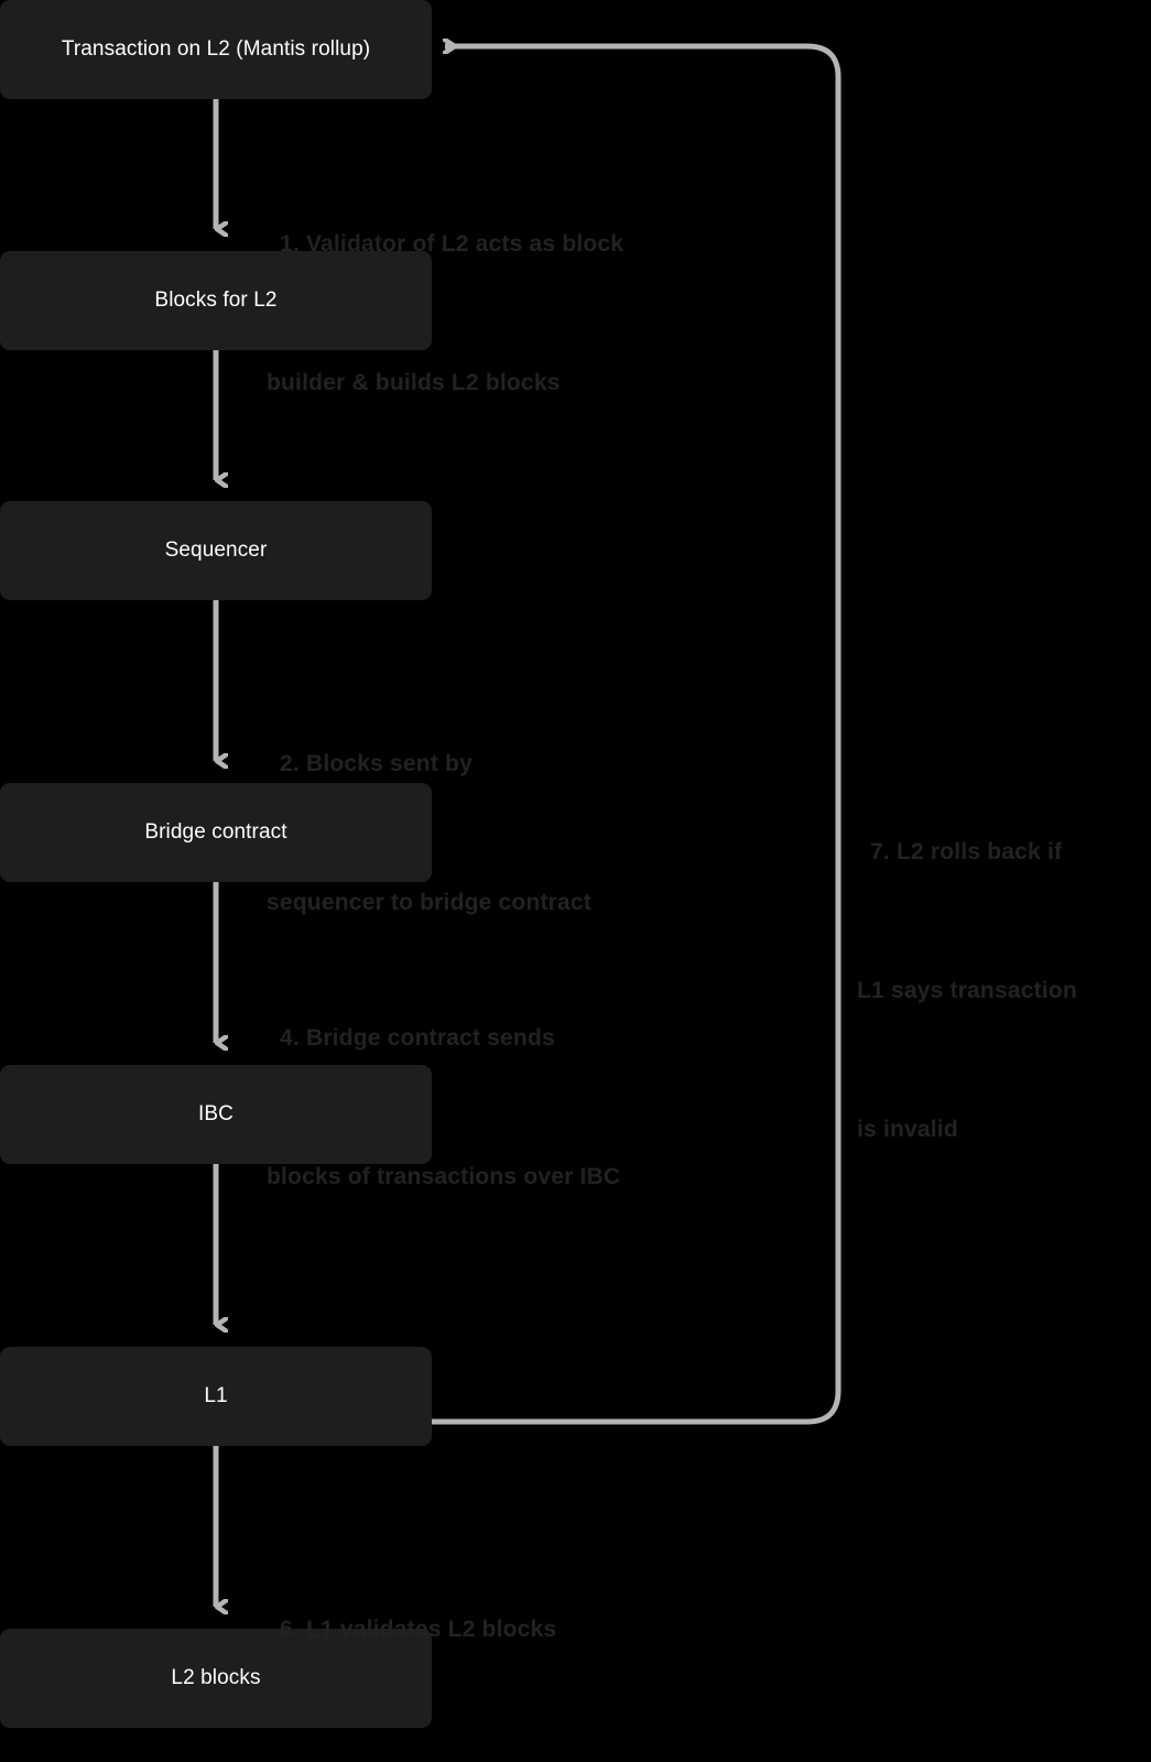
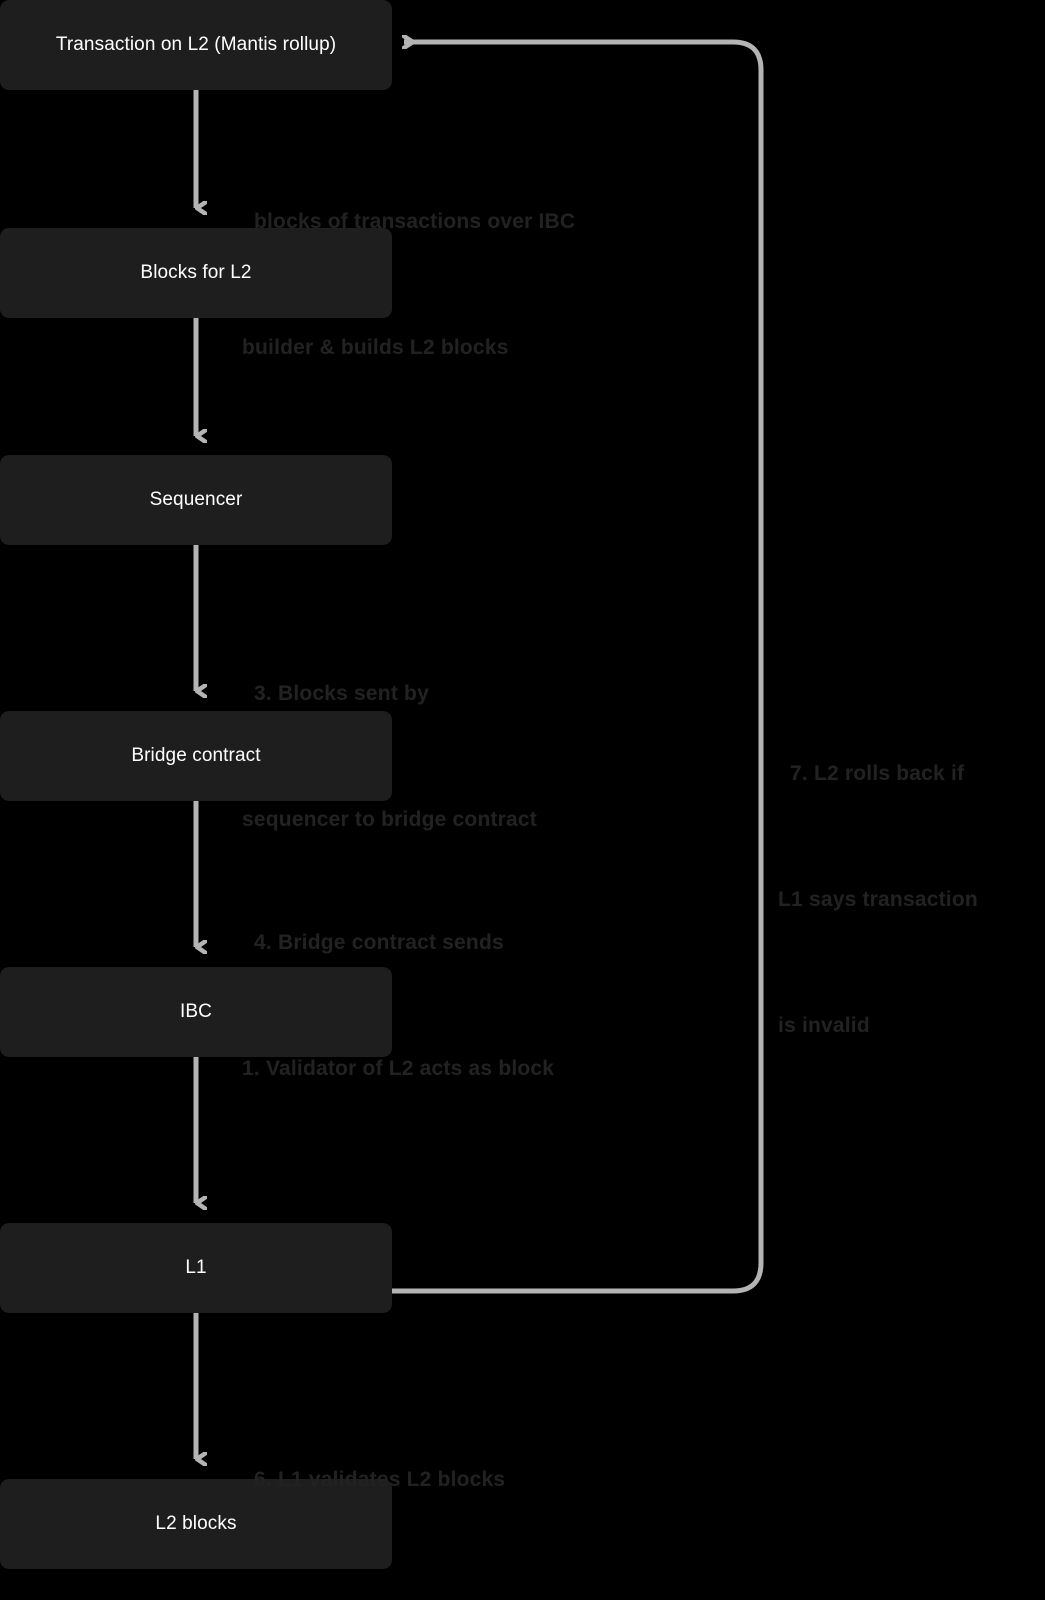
  Transaction on L2 (Mantis rollup)
  Blocks for L2
  Sequencer
  Bridge contract
  IBC
  L1
  L2 blocks
- 1. Validator of L2 acts as block
+ blocks of transactions over IBC
  builder & builds L2 blocks
- 2. Blocks sent by
+ 3. Blocks sent by
  sequencer to bridge contract
  4. Bridge contract sends
- blocks of transactions over IBC
+ 1. Validator of L2 acts as block
  6. L1 validates L2 blocks
  7. L2 rolls back if
  L1 says transaction
  is invalid
